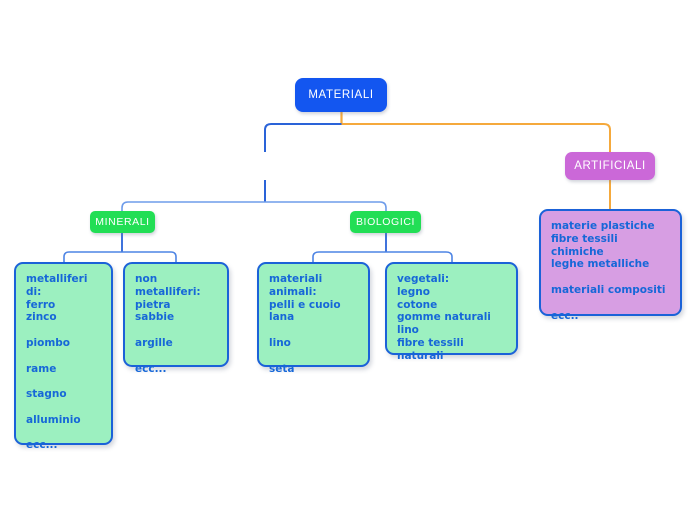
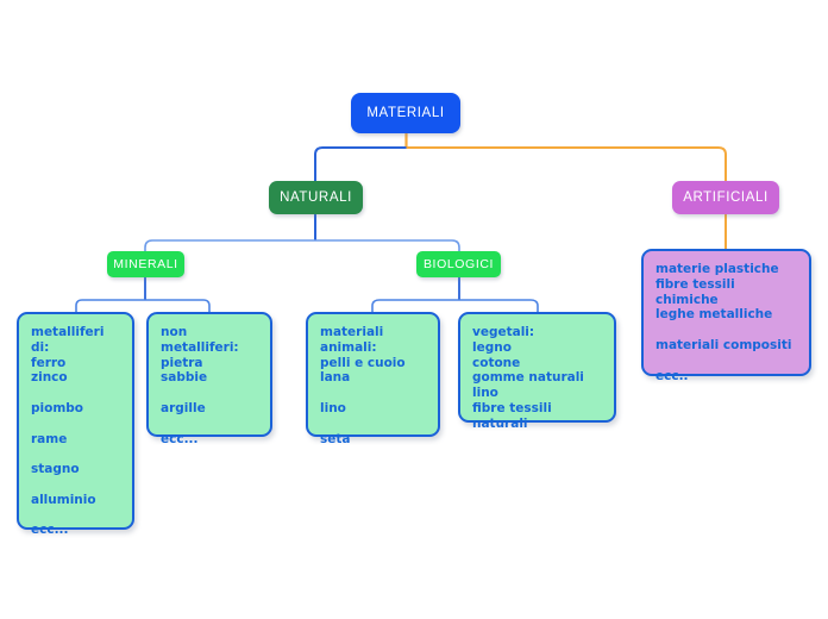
  MATERIALI
+ NATURALI
  ARTIFICIALI
  MINERALI
  BIOLOGICI
  metalliferi di:
  ferro
  zinco
  piombo
  rame
  stagno
  alluminio
  ecc...
  non metalliferi:
  pietra
  sabbie
  argille
  ecc...
  materiali animali:
  pelli e cuoio
  lana
  lino
  seta
  vegetali:
  legno
  cotone
  gomme naturali
  lino
  fibre tessili naturali
  materie plastiche
  fibre tessili chimiche
  leghe metalliche
  materiali compositi
  ecc..
